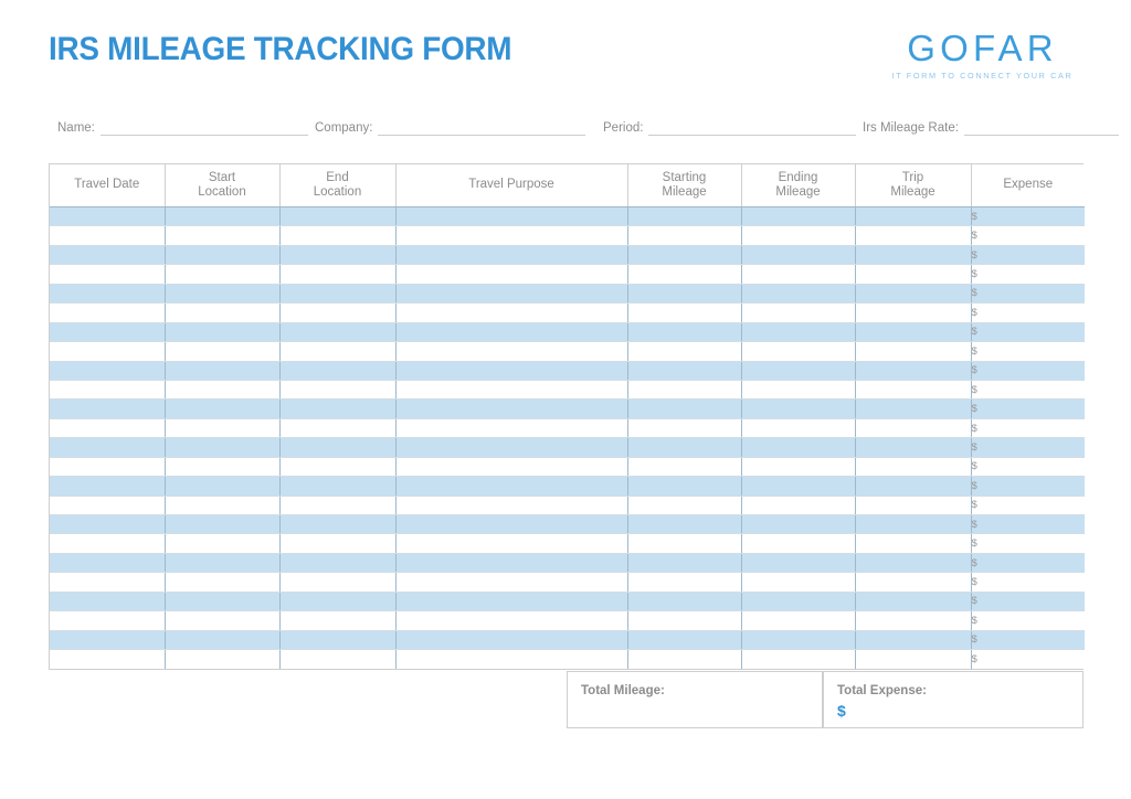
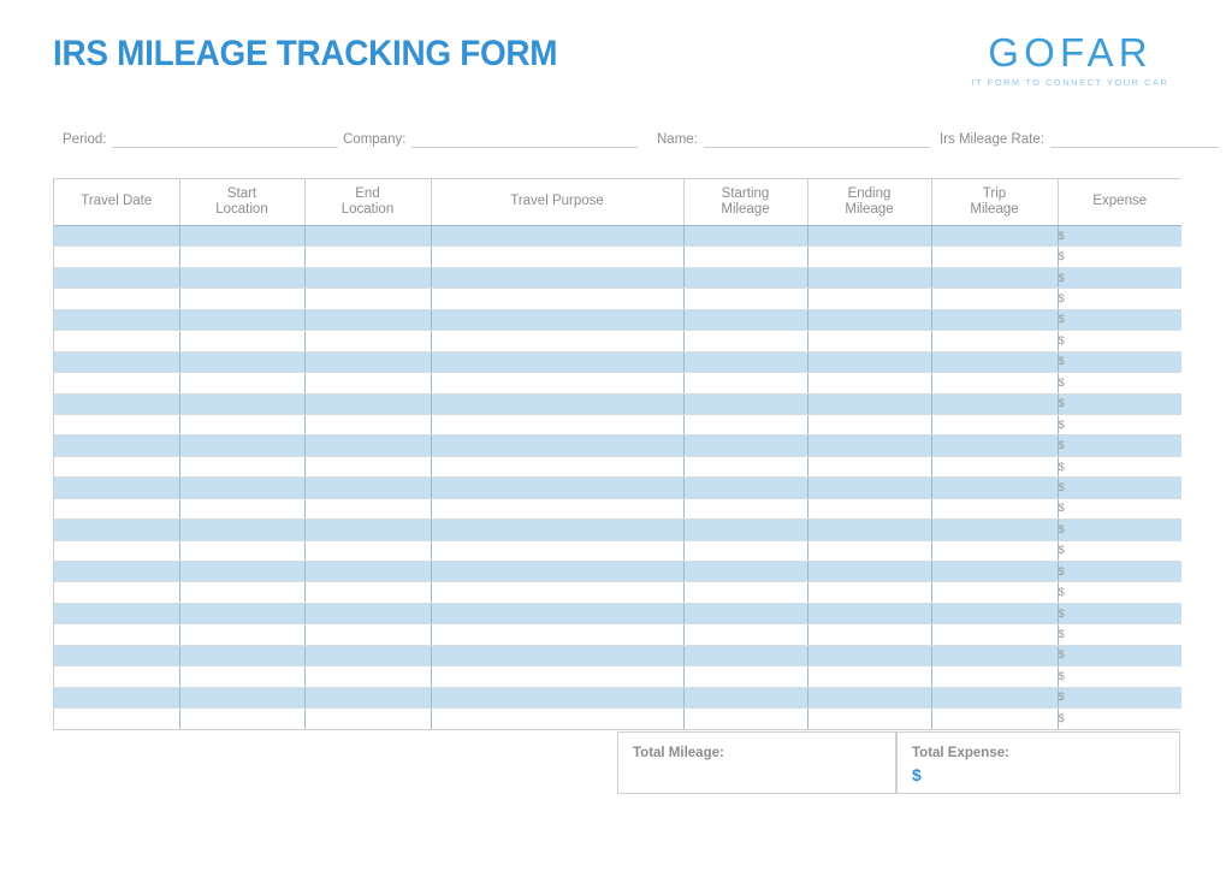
  IRS MILEAGE TRACKING FORM
  GOFAR
  IT FORM TO CONNECT YOUR CAR
- Name:
+ Period:
  Company:
- Period:
+ Name:
  Irs Mileage Rate:
  Travel Date	Start Location	End Location	Travel Purpose	Starting Mileage	Ending Mileage	Trip Mileage	Expense
  							$
  							$
  							$
  							$
  							$
  							$
  							$
  							$
  							$
  							$
  							$
  							$
  							$
  							$
  							$
  							$
  							$
  							$
  							$
  							$
  							$
  							$
  							$
  							$
  Total Mileage:
  Total Expense:
  $
